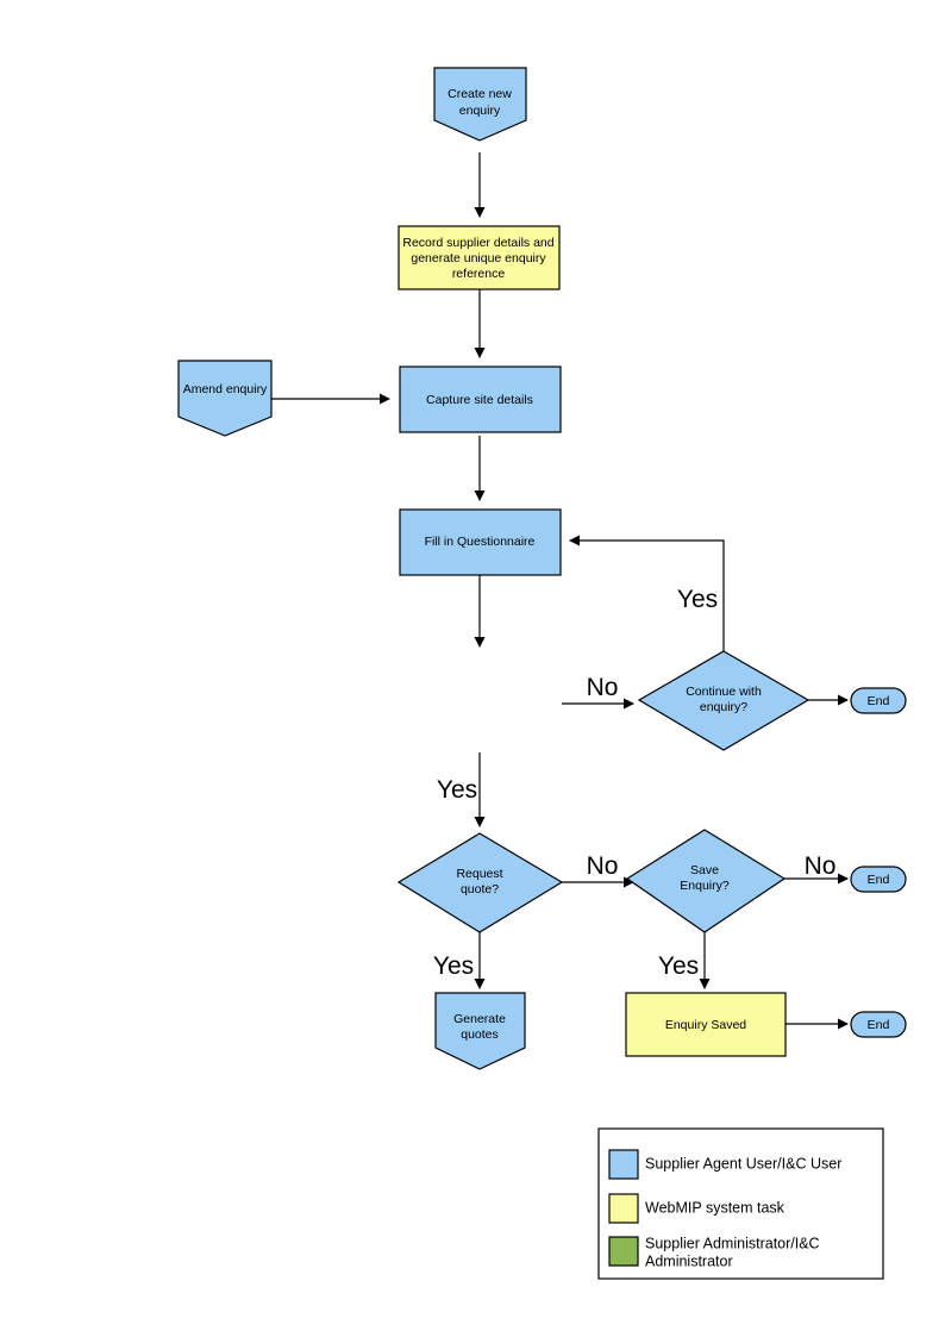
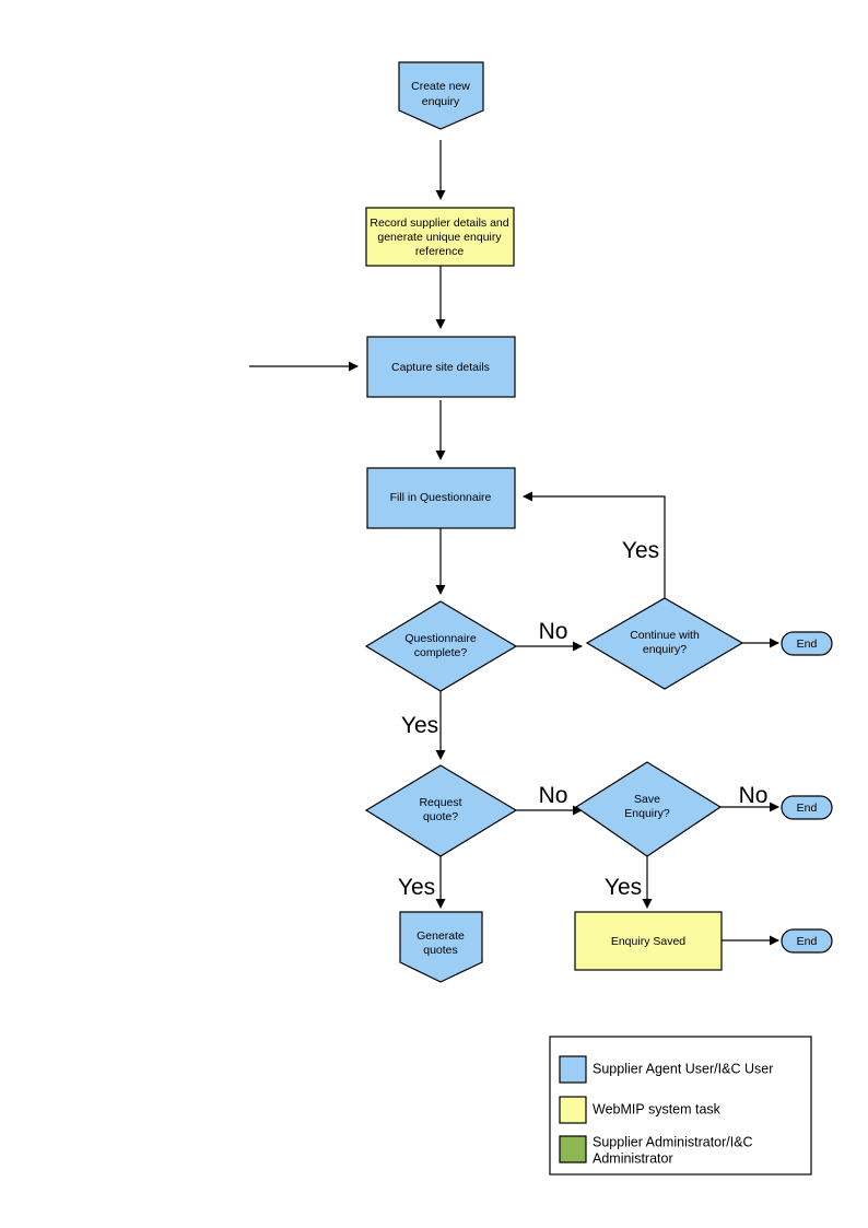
  No
  Yes
  Yes
  No
  Yes
  No
  Yes
  Create new
  enquiry
  Record supplier details and
  generate unique enquiry
  reference
- Amend enquiry
  Capture site details
  Fill in Questionnaire
+ Questionnaire
+ complete?
  Continue with
  enquiry?
  Request
  quote?
  Save
  Enquiry?
  Generate
  quotes
  Enquiry Saved
  End
  End
  End
  Supplier Agent User/I&C User
  WebMIP system task
  Supplier Administrator/I&C
  Administrator
